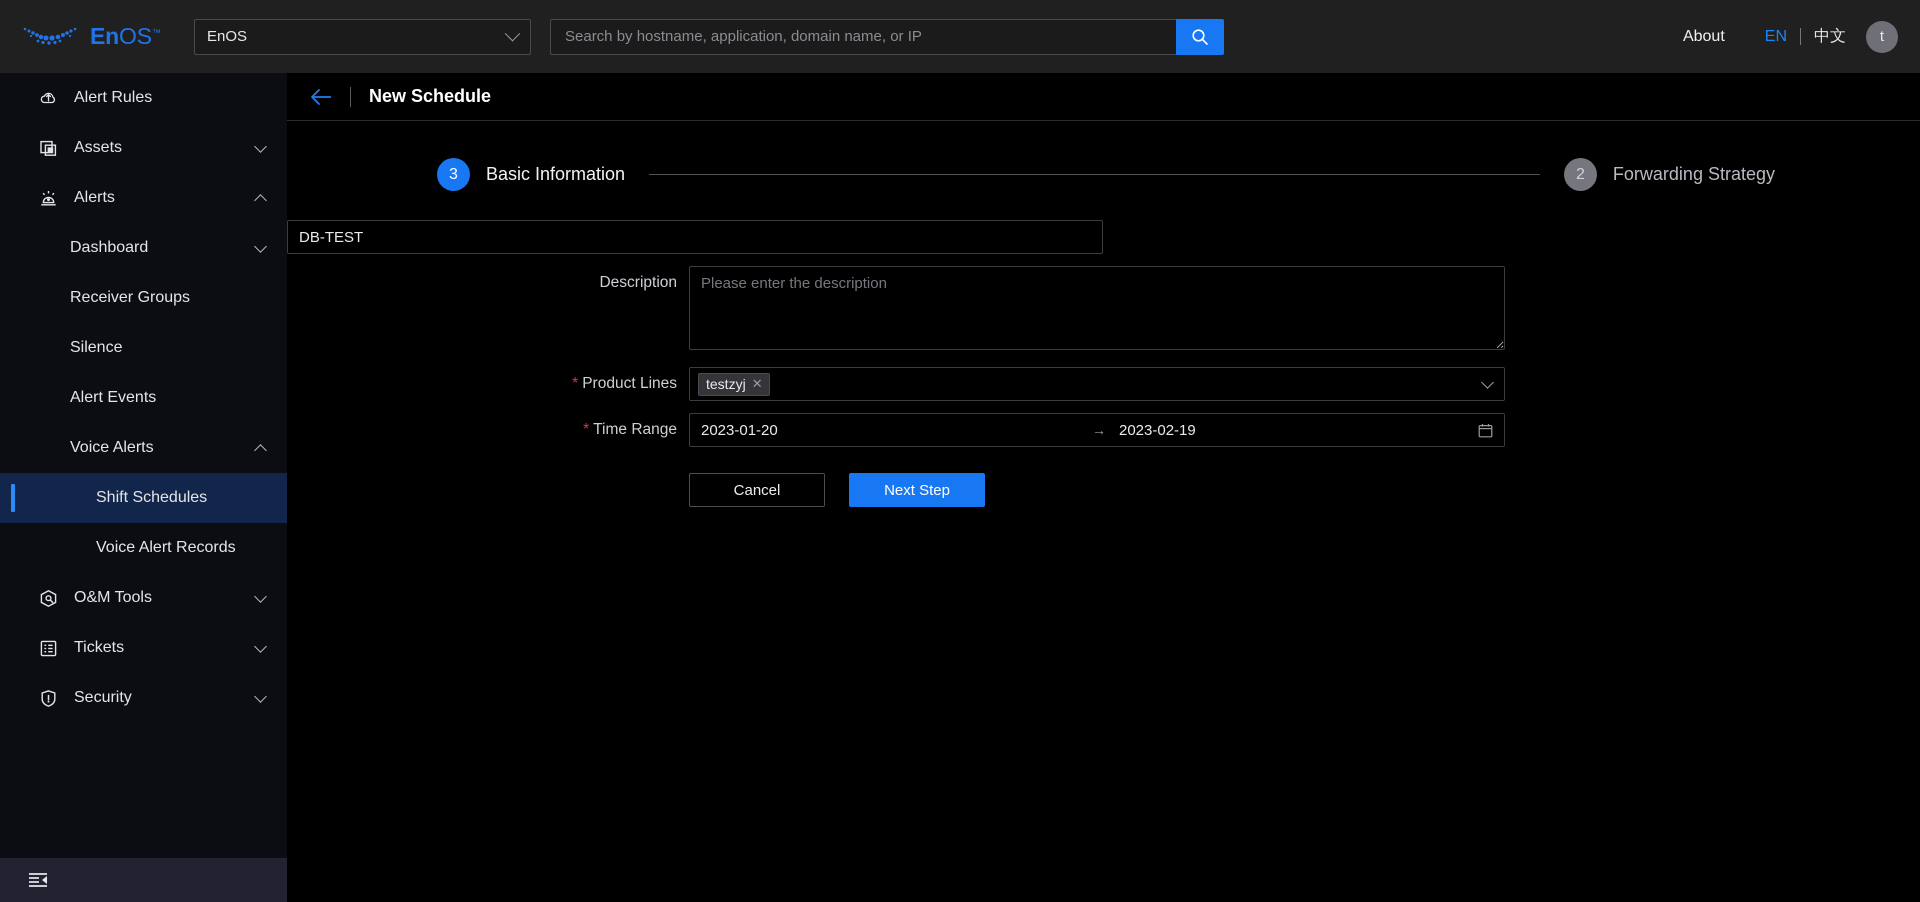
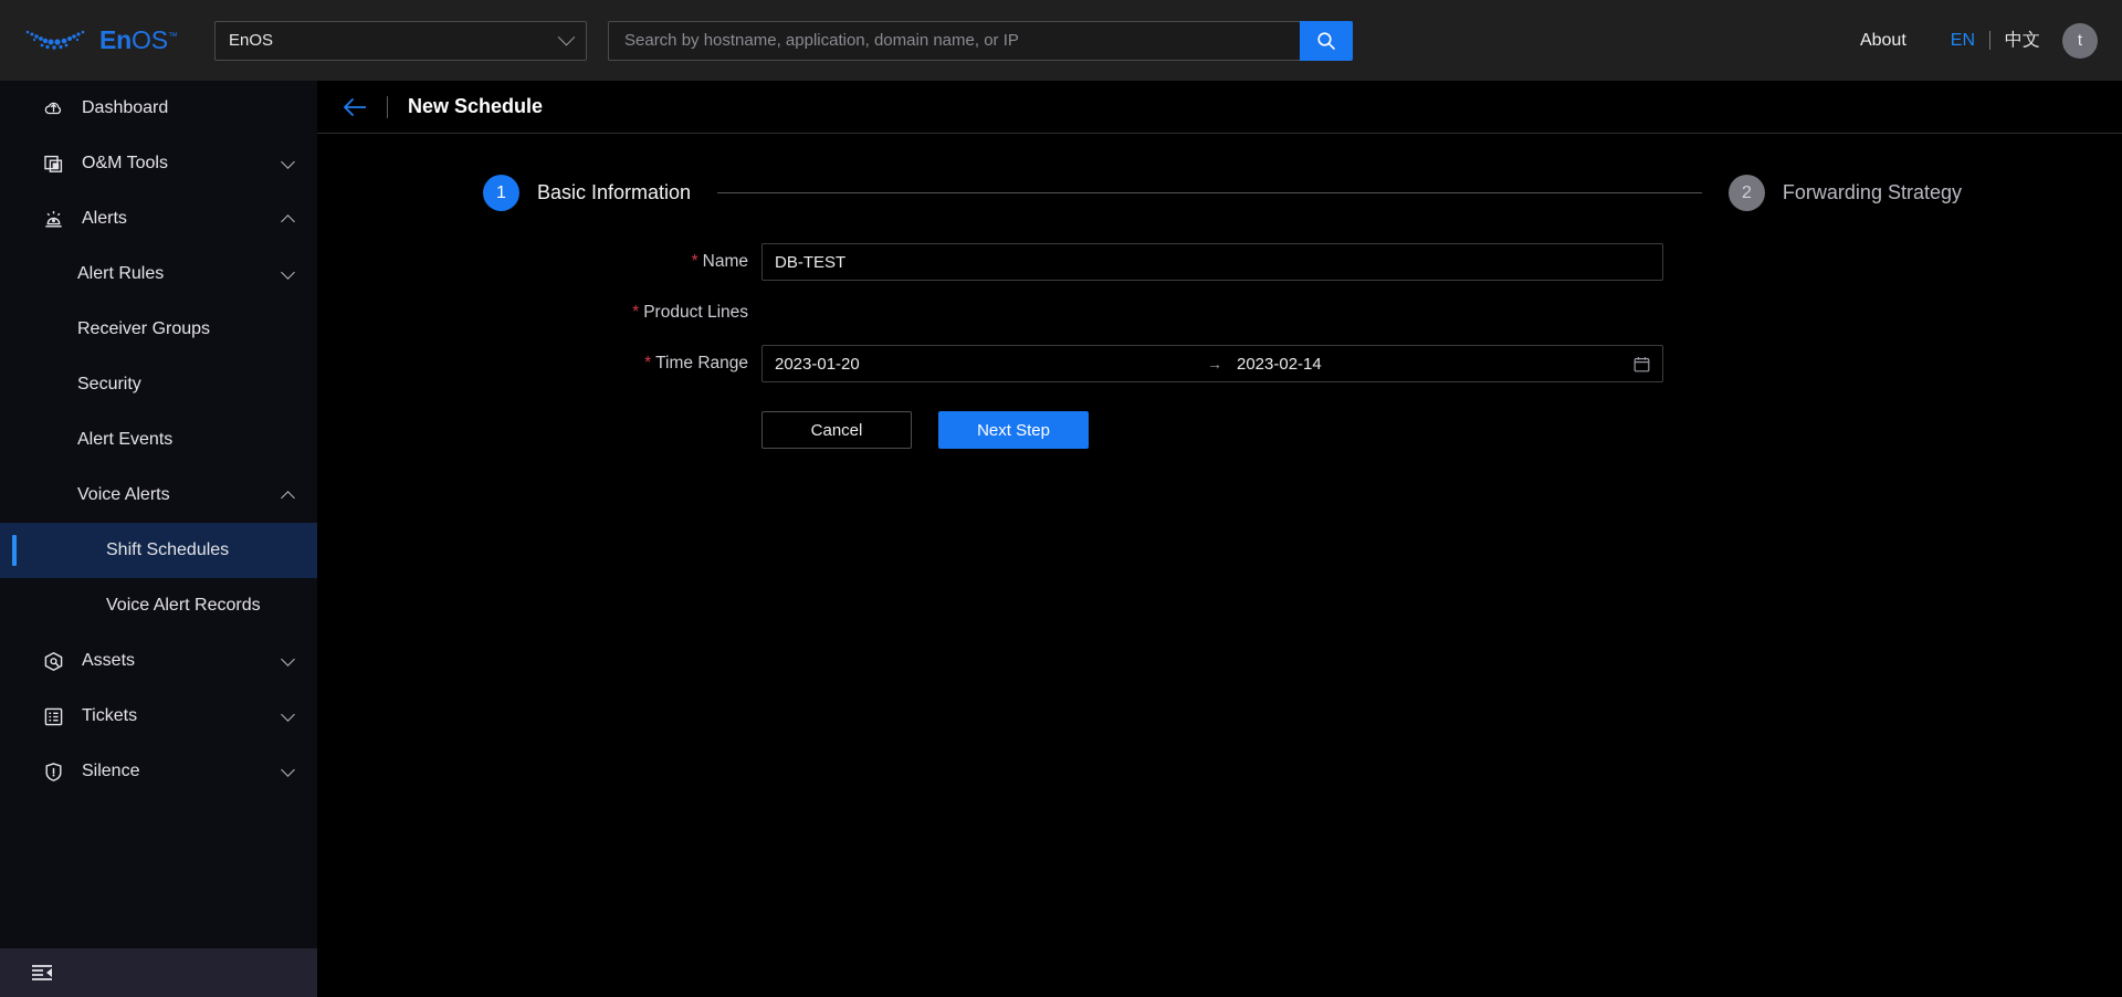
  EnOS™
  EnOS
  Search by hostname, application, domain name, or IP
  About
  EN
  中文
  t
- Alert Rules
+ Dashboard
- Assets
+ O&M Tools
  Alerts
- Dashboard
+ Alert Rules
  Receiver Groups
- Silence
+ Security
  Alert Events
  Voice Alerts
  Shift Schedules
  Voice Alert Records
- O&M Tools
+ Assets
  Tickets
- Security
+ Silence
  New Schedule
- 3
+ 1
  Basic Information
  2
  Forwarding Strategy
+ * Name
  DB-TEST
- Description
- Please enter the description
  * Product Lines
- testzyj
- ✕
  * Time Range
  2023-01-20
  →
- 2023-02-19
+ 2023-02-14
  Cancel
  Next Step
